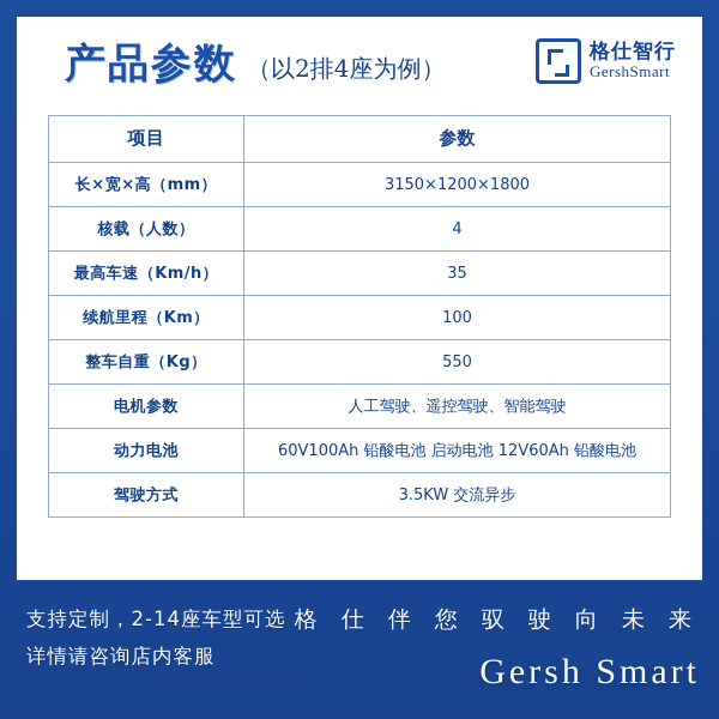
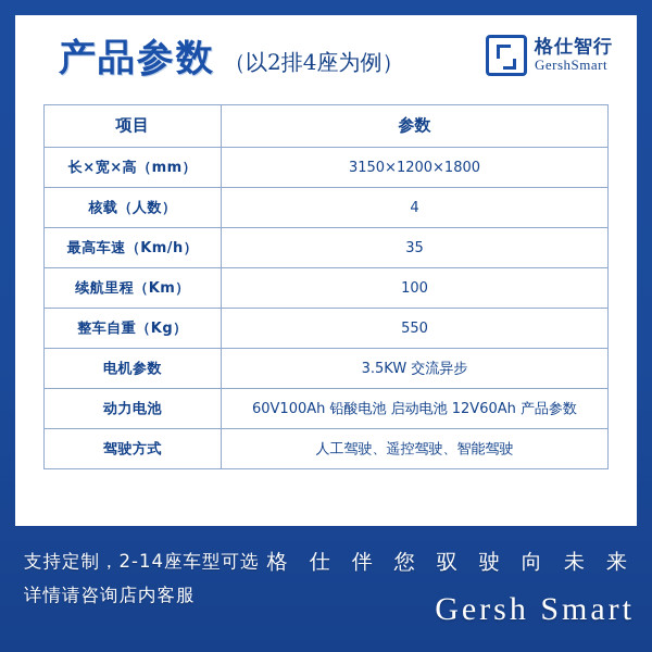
  产品参数
  （以2排4座为例）
  格仕智行
  GershSmart
  项目	参数
  长×宽×高（mm）	3150×1200×1800
  核载（人数）	4
  最高车速（Km/h）	35
  续航里程（Km）	100
  整车自重（Kg）	550
- 电机参数	人工驾驶、遥控驾驶、智能驾驶
+ 电机参数	3.5KW 交流异步
- 动力电池	60V100Ah 铅酸电池 启动电池 12V60Ah 铅酸电池
+ 动力电池	60V100Ah 铅酸电池 启动电池 12V60Ah 产品参数
- 驾驶方式	3.5KW 交流异步
+ 驾驶方式	人工驾驶、遥控驾驶、智能驾驶
  支持定制，2-14座车型可选
  详情请咨询店内客服
  格 仕 伴 您 驭 驶 向 未 来
  Gersh Smart
